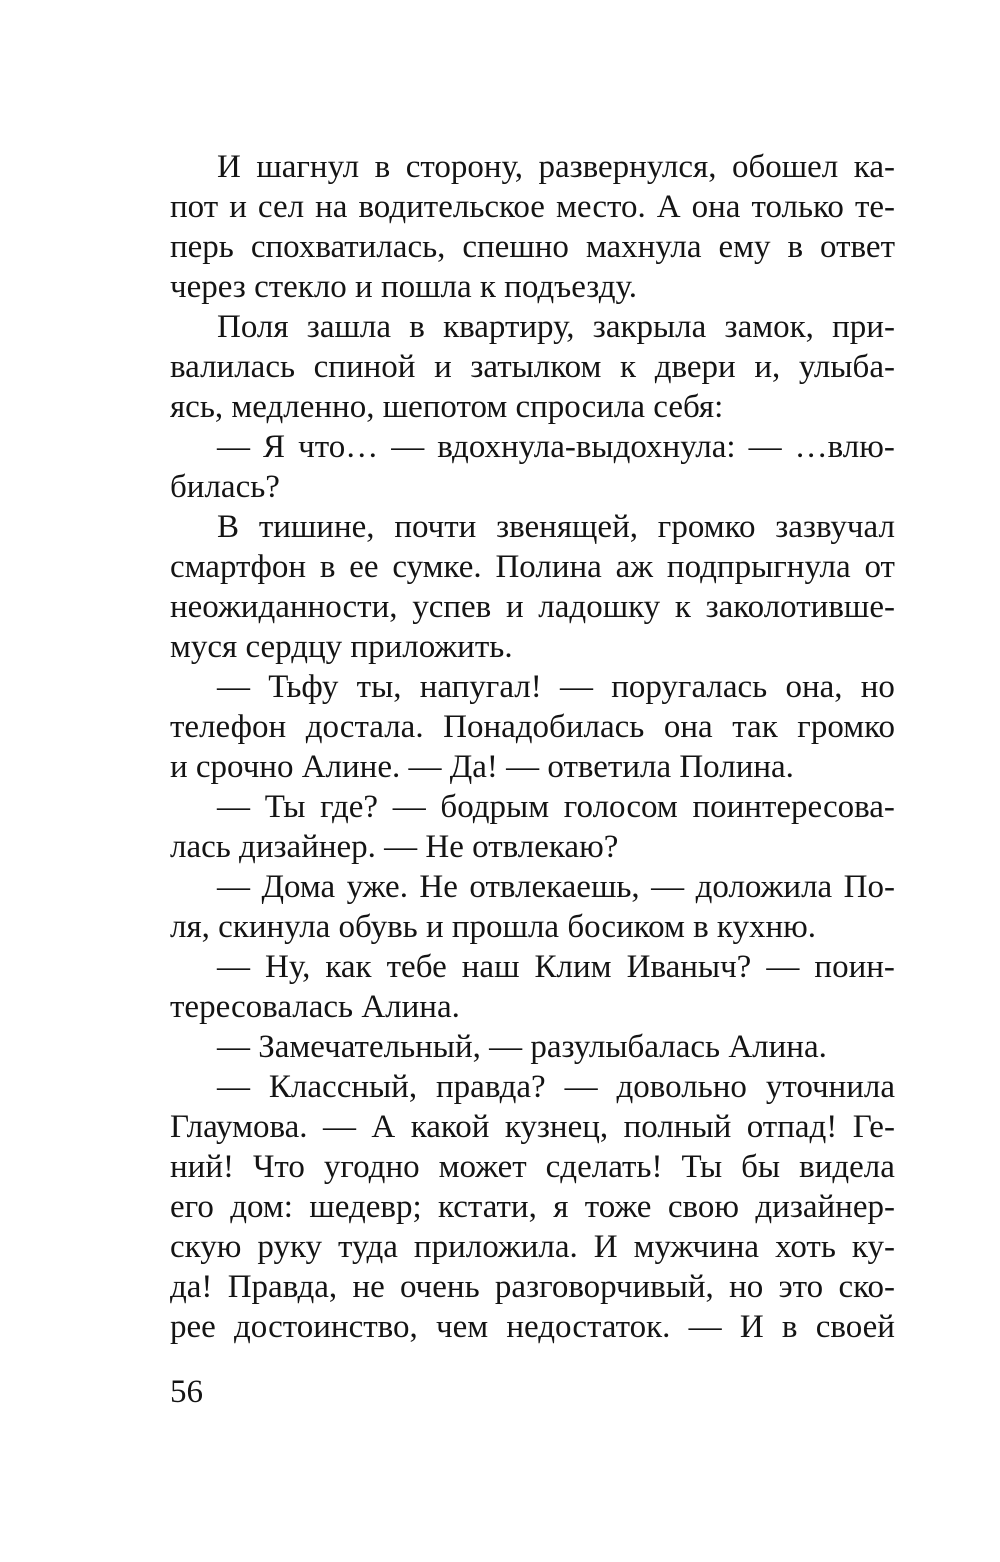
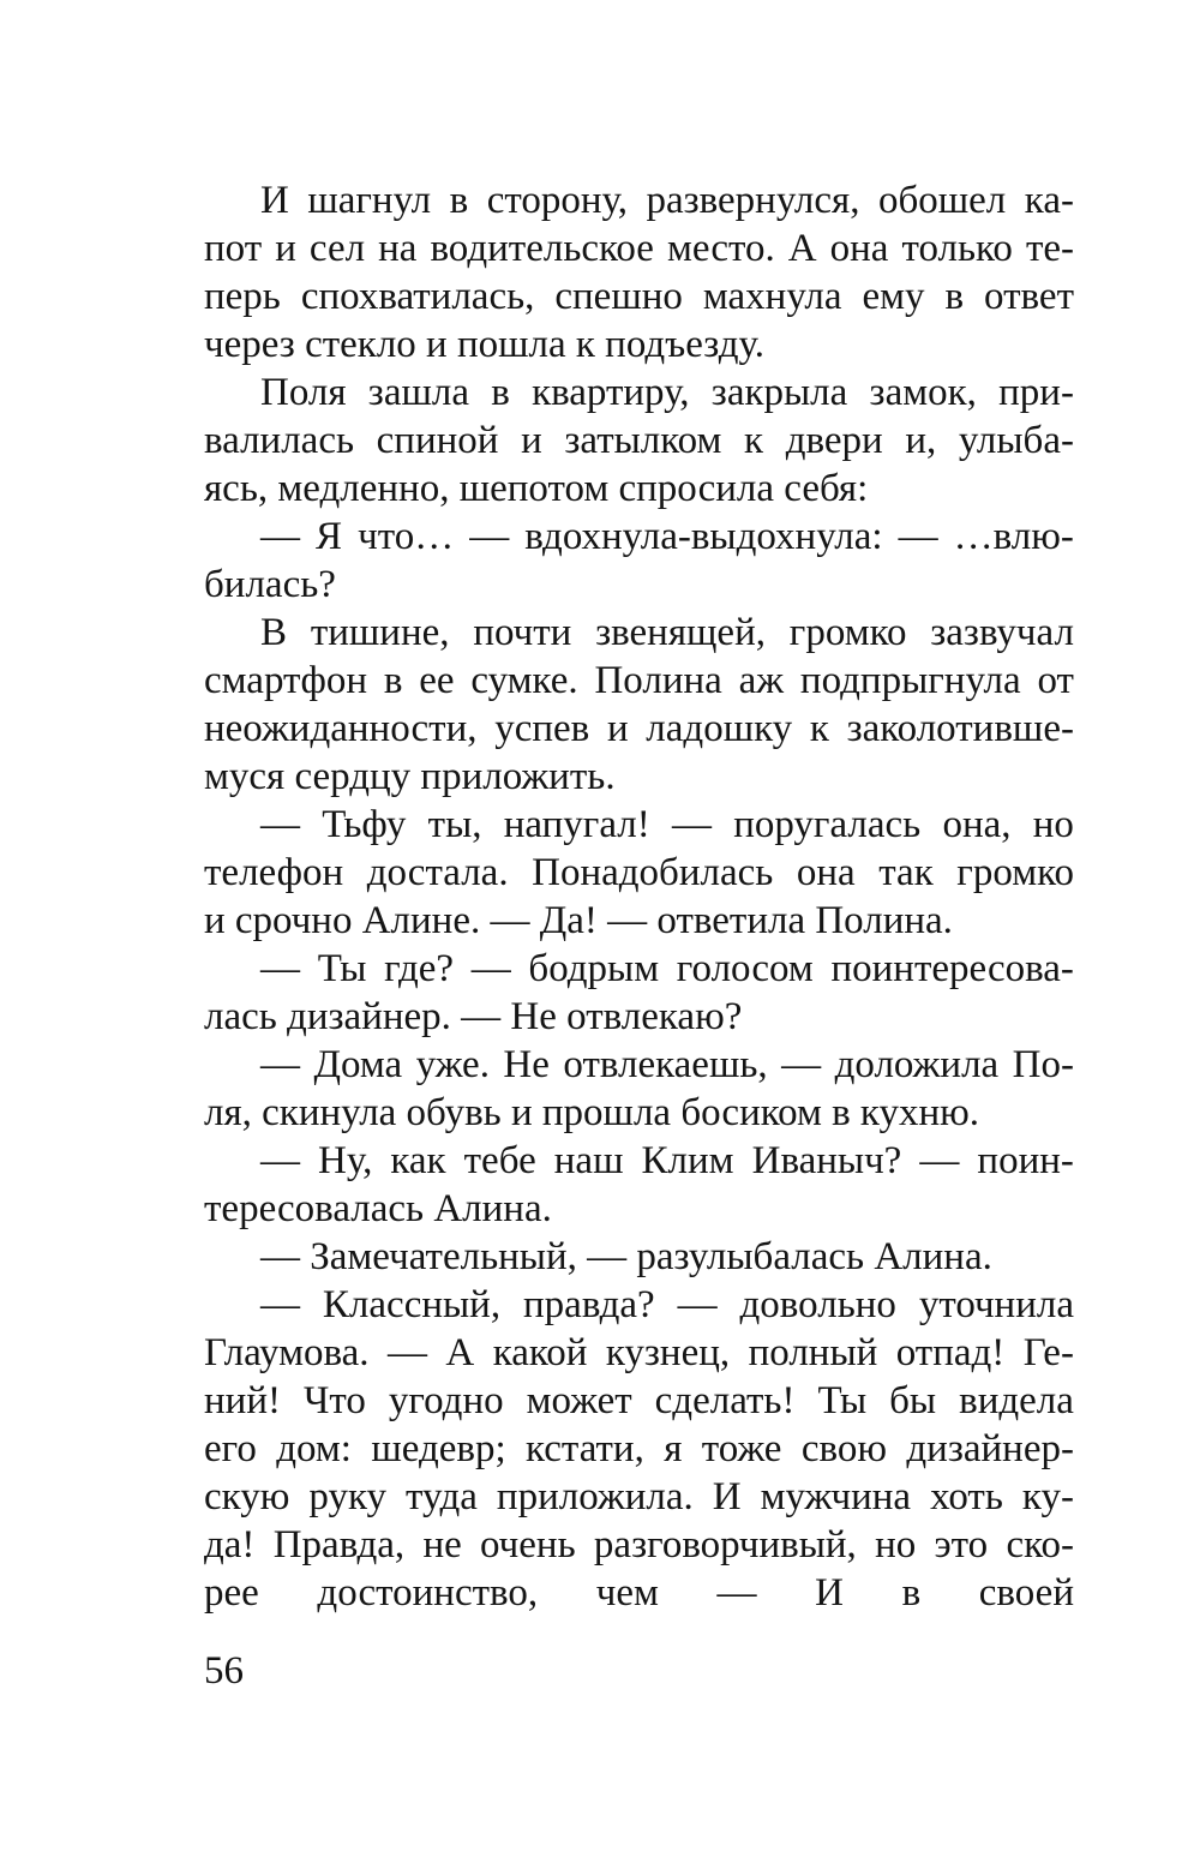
  И
  шагнул
  в
  сторону,
  развернулся,
  обошел
  ка-
  пот
  и
  сел
  на
  водительское
  место.
  А
  она
  только
  те-
  перь
  спохватилась,
  спешно
  махнула
  ему
  в
  ответ
  через стекло и пошла к подъезду.
  Поля
  зашла
  в
  квартиру,
  закрыла
  замок,
  при-
  валилась
  спиной
  и
  затылком
  к
  двери
  и,
  улыба-
  ясь, медленно, шепотом спросила себя:
  —
  Я
  что…
  —
  вдохнула-выдохнула:
  —
  …влю-
  билась?
  В
  тишине,
  почти
  звенящей,
  громко
  зазвучал
  смартфон
  в
  ее
  сумке.
  Полина
  аж
  подпрыгнула
  от
  неожиданности,
  успев
  и
  ладошку
  к
  заколотивше-
  муся сердцу приложить.
  —
  Тьфу
  ты,
  напугал!
  —
  поругалась
  она,
  но
  телефон
  достала.
  Понадобилась
  она
  так
  громко
  и срочно Алине. — Да! — ответила Полина.
  —
  Ты
  где?
  —
  бодрым
  голосом
  поинтересова-
  лась дизайнер. — Не отвлекаю?
  —
  Дома
  уже.
  Не
  отвлекаешь,
  —
  доложила
  По-
  ля, скинула обувь и прошла босиком в кухню.
  —
  Ну,
  как
  тебе
  наш
  Клим
  Иваныч?
  —
  поин-
  тересовалась Алина.
  — Замечательный, — разулыбалась Алина.
  —
  Классный,
  правда?
  —
  довольно
  уточнила
  Глаумова.
  —
  А
  какой
  кузнец,
  полный
  отпад!
  Ге-
  ний!
  Что
  угодно
  может
  сделать!
  Ты
  бы
  видела
  его
  дом:
  шедевр;
  кстати,
  я
  тоже
  свою
  дизайнер-
  скую
  руку
  туда
  приложила.
  И
  мужчина
  хоть
  ку-
  да!
  Правда,
  не
  очень
  разговорчивый,
  но
  это
  ско-
  рее
  достоинство,
  чем
- недостаток.
  —
  И
  в
  своей
  56
